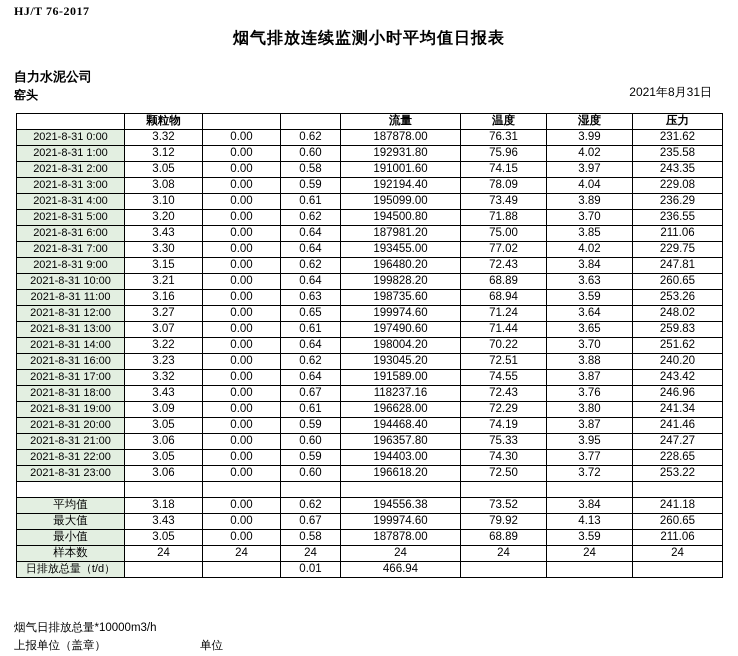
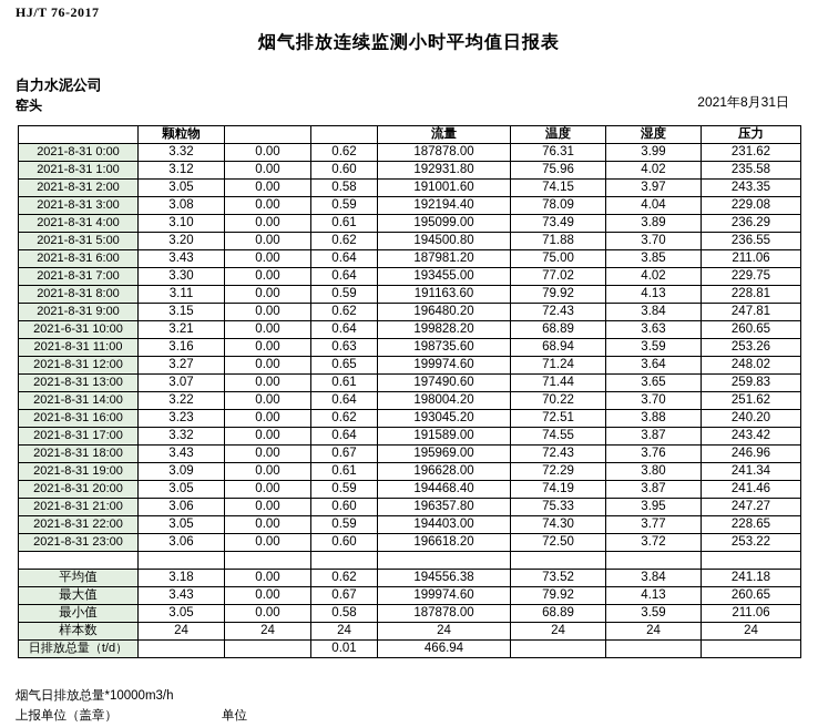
  HJ/T 76-2017
  烟气排放连续监测小时平均值日报表
  自力水泥公司
  窑头
  2021年8月31日
  	颗粒物			流量	温度	湿度	压力
  2021-8-31 0:00	3.32	0.00	0.62	187878.00	76.31	3.99	231.62
  2021-8-31 1:00	3.12	0.00	0.60	192931.80	75.96	4.02	235.58
  2021-8-31 2:00	3.05	0.00	0.58	191001.60	74.15	3.97	243.35
  2021-8-31 3:00	3.08	0.00	0.59	192194.40	78.09	4.04	229.08
  2021-8-31 4:00	3.10	0.00	0.61	195099.00	73.49	3.89	236.29
  2021-8-31 5:00	3.20	0.00	0.62	194500.80	71.88	3.70	236.55
  2021-8-31 6:00	3.43	0.00	0.64	187981.20	75.00	3.85	211.06
  2021-8-31 7:00	3.30	0.00	0.64	193455.00	77.02	4.02	229.75
+ 2021-8-31 8:00	3.11	0.00	0.59	191163.60	79.92	4.13	228.81
  2021-8-31 9:00	3.15	0.00	0.62	196480.20	72.43	3.84	247.81
- 2021-8-31 10:00	3.21	0.00	0.64	199828.20	68.89	3.63	260.65
+ 2021-6-31 10:00	3.21	0.00	0.64	199828.20	68.89	3.63	260.65
  2021-8-31 11:00	3.16	0.00	0.63	198735.60	68.94	3.59	253.26
  2021-8-31 12:00	3.27	0.00	0.65	199974.60	71.24	3.64	248.02
  2021-8-31 13:00	3.07	0.00	0.61	197490.60	71.44	3.65	259.83
  2021-8-31 14:00	3.22	0.00	0.64	198004.20	70.22	3.70	251.62
  2021-8-31 16:00	3.23	0.00	0.62	193045.20	72.51	3.88	240.20
  2021-8-31 17:00	3.32	0.00	0.64	191589.00	74.55	3.87	243.42
- 2021-8-31 18:00	3.43	0.00	0.67	118237.16	72.43	3.76	246.96
+ 2021-8-31 18:00	3.43	0.00	0.67	195969.00	72.43	3.76	246.96
  2021-8-31 19:00	3.09	0.00	0.61	196628.00	72.29	3.80	241.34
  2021-8-31 20:00	3.05	0.00	0.59	194468.40	74.19	3.87	241.46
  2021-8-31 21:00	3.06	0.00	0.60	196357.80	75.33	3.95	247.27
  2021-8-31 22:00	3.05	0.00	0.59	194403.00	74.30	3.77	228.65
  2021-8-31 23:00	3.06	0.00	0.60	196618.20	72.50	3.72	253.22
  平均值	3.18	0.00	0.62	194556.38	73.52	3.84	241.18
  最大值	3.43	0.00	0.67	199974.60	79.92	4.13	260.65
  最小值	3.05	0.00	0.58	187878.00	68.89	3.59	211.06
  样本数	24	24	24	24	24	24	24
  日排放总量（t/d）			0.01	466.94
  烟气日排放总量*10000m3/h
  上报单位（盖章）
  单位
